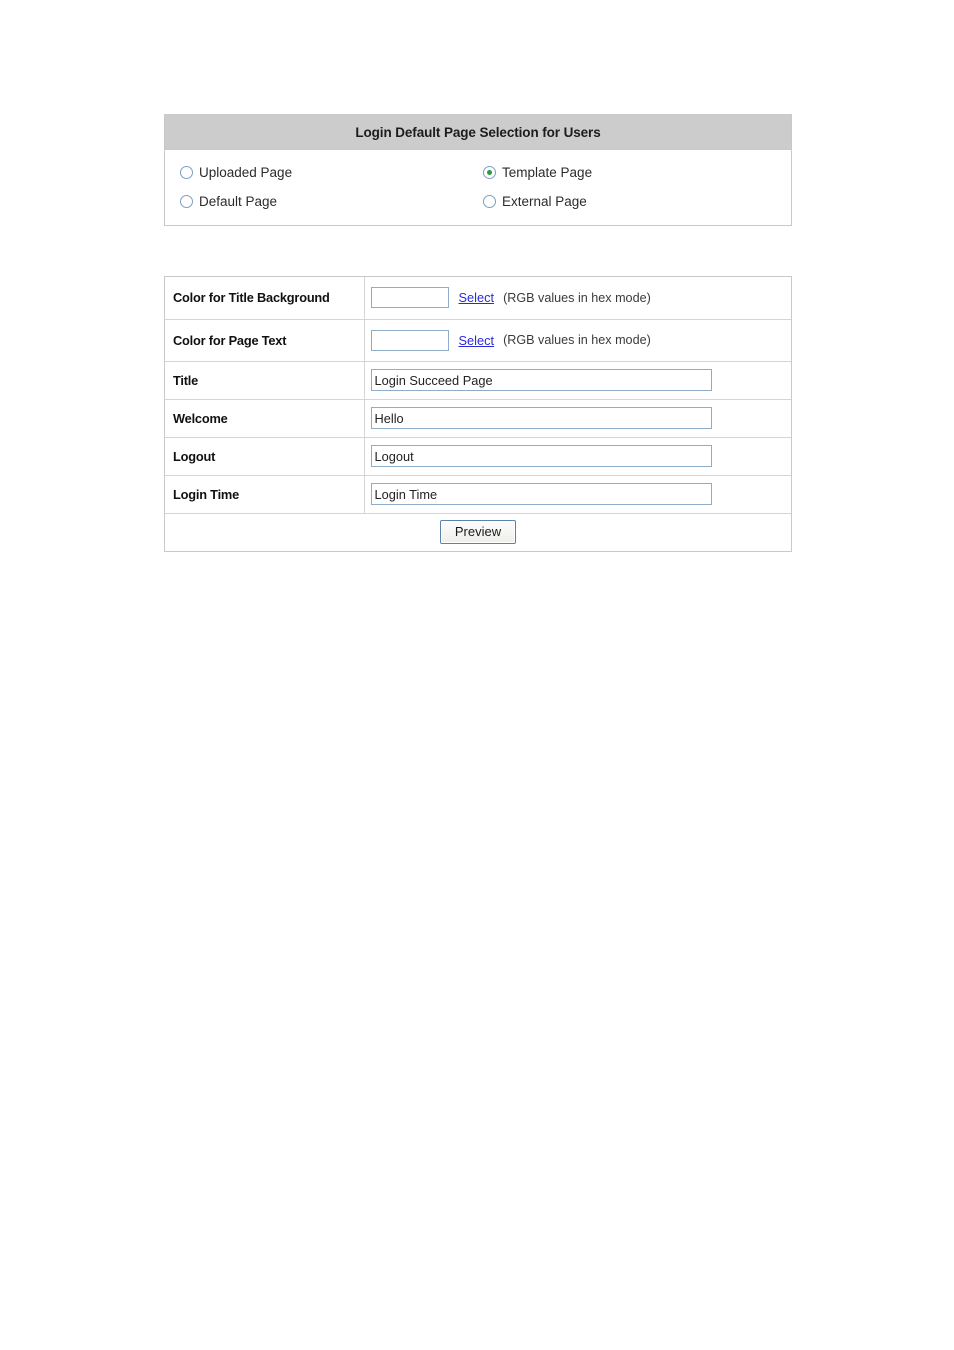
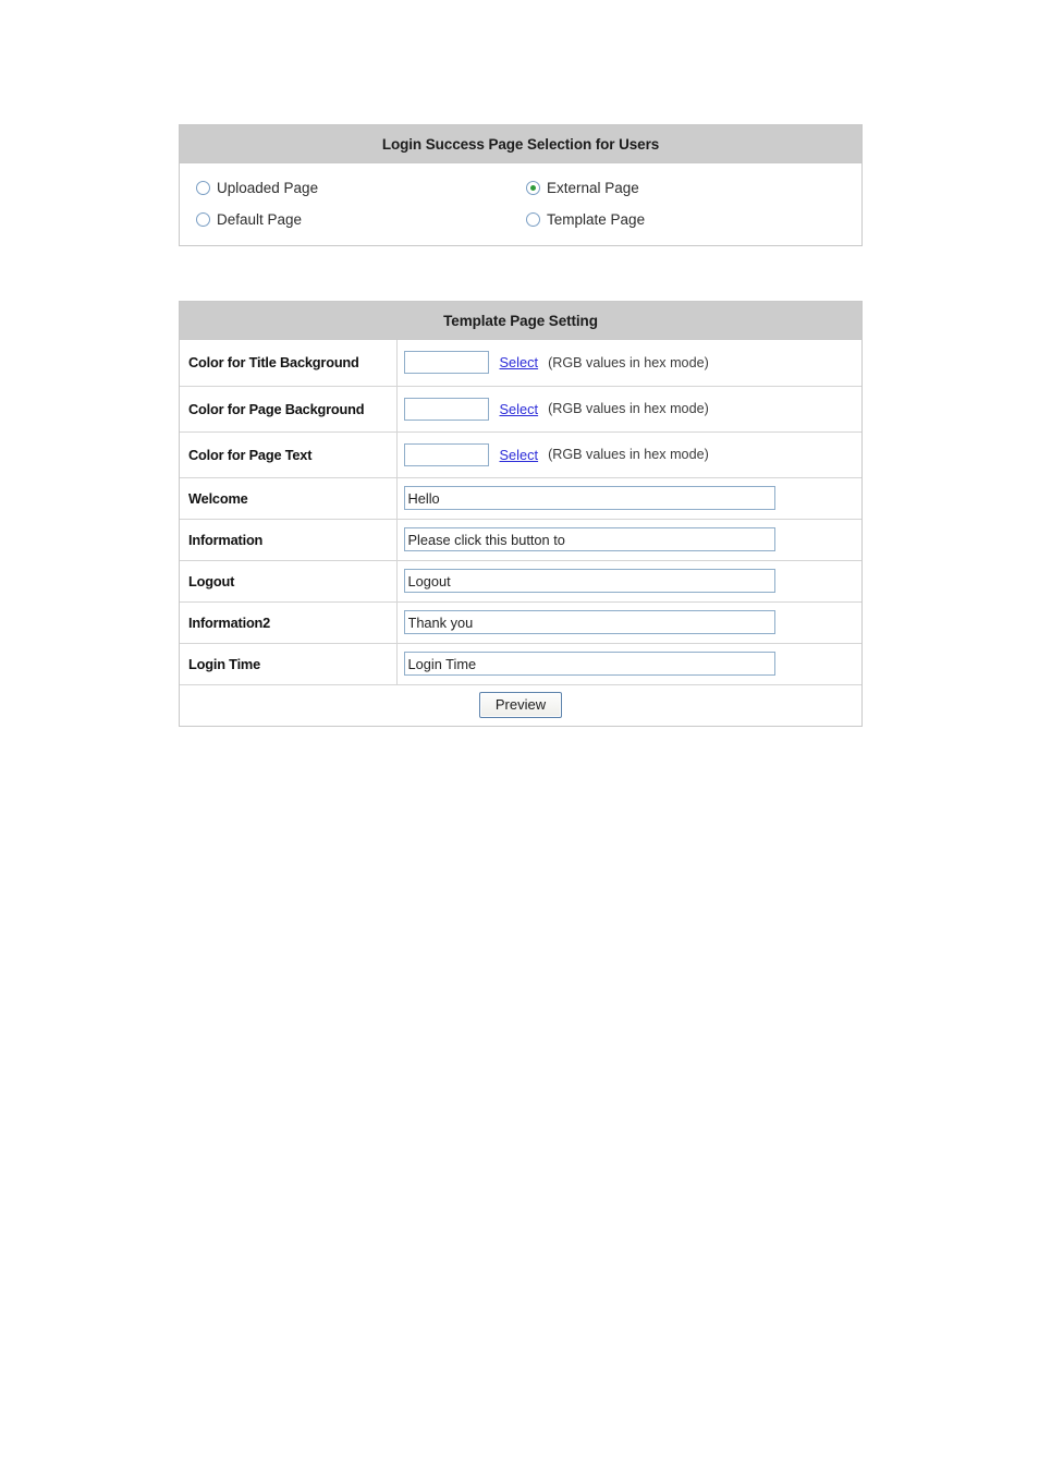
- Login Default Page Selection for Users
+ Login Success Page Selection for Users
  Uploaded Page
- Template Page
+ External Page
  Default Page
- External Page
+ Template Page
+ Template Page Setting
  Color for Title Background	Select (RGB values in hex mode)
+ Color for Page Background	Select (RGB values in hex mode)
  Color for Page Text	Select (RGB values in hex mode)
- Title	Login Succeed Page
  Welcome	Hello
+ Information	Please click this button to
  Logout	Logout
+ Information2	Thank you
  Login Time	Login Time
  Preview
